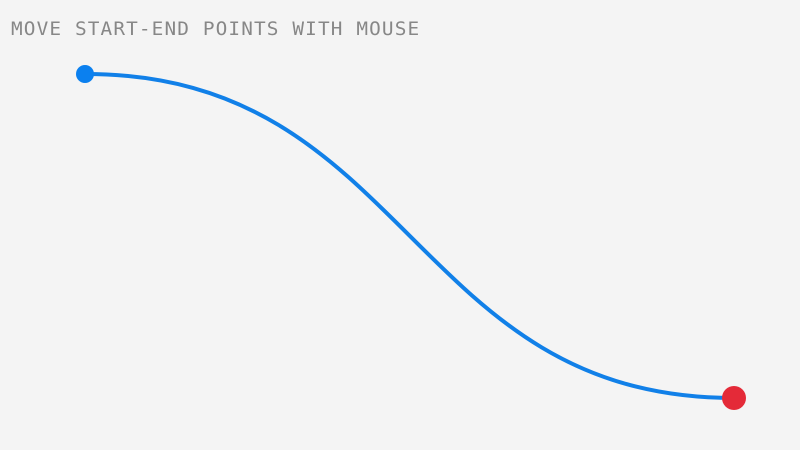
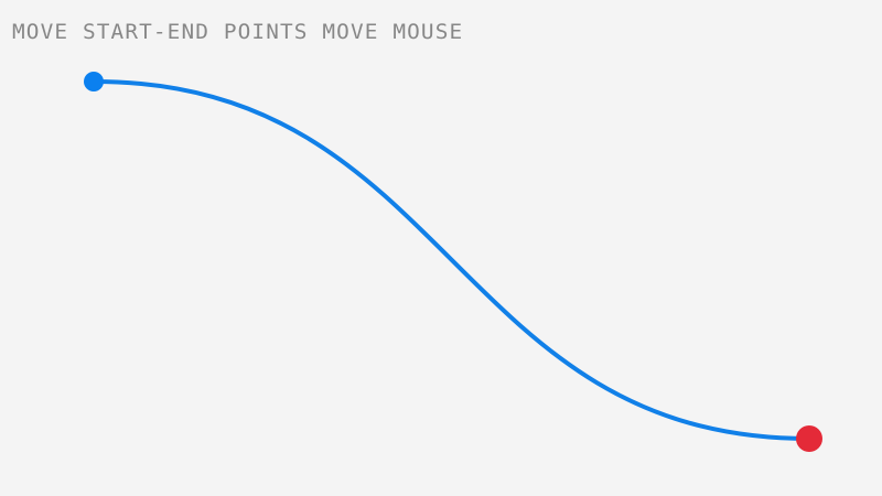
- MOVE START-END POINTS WITH MOUSE
+ MOVE START-END POINTS MOVE MOUSE
